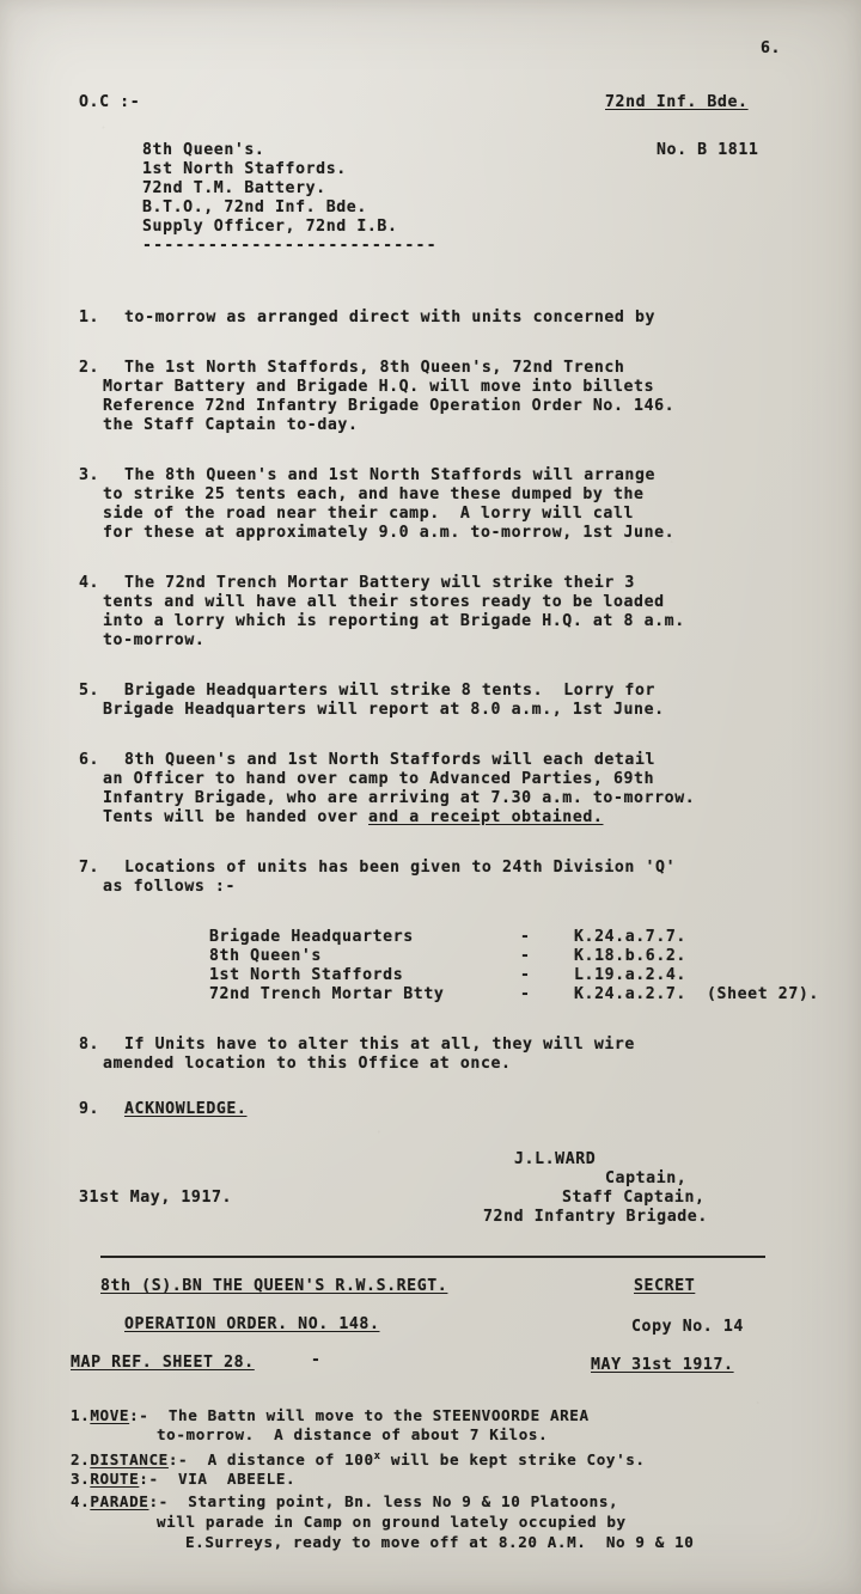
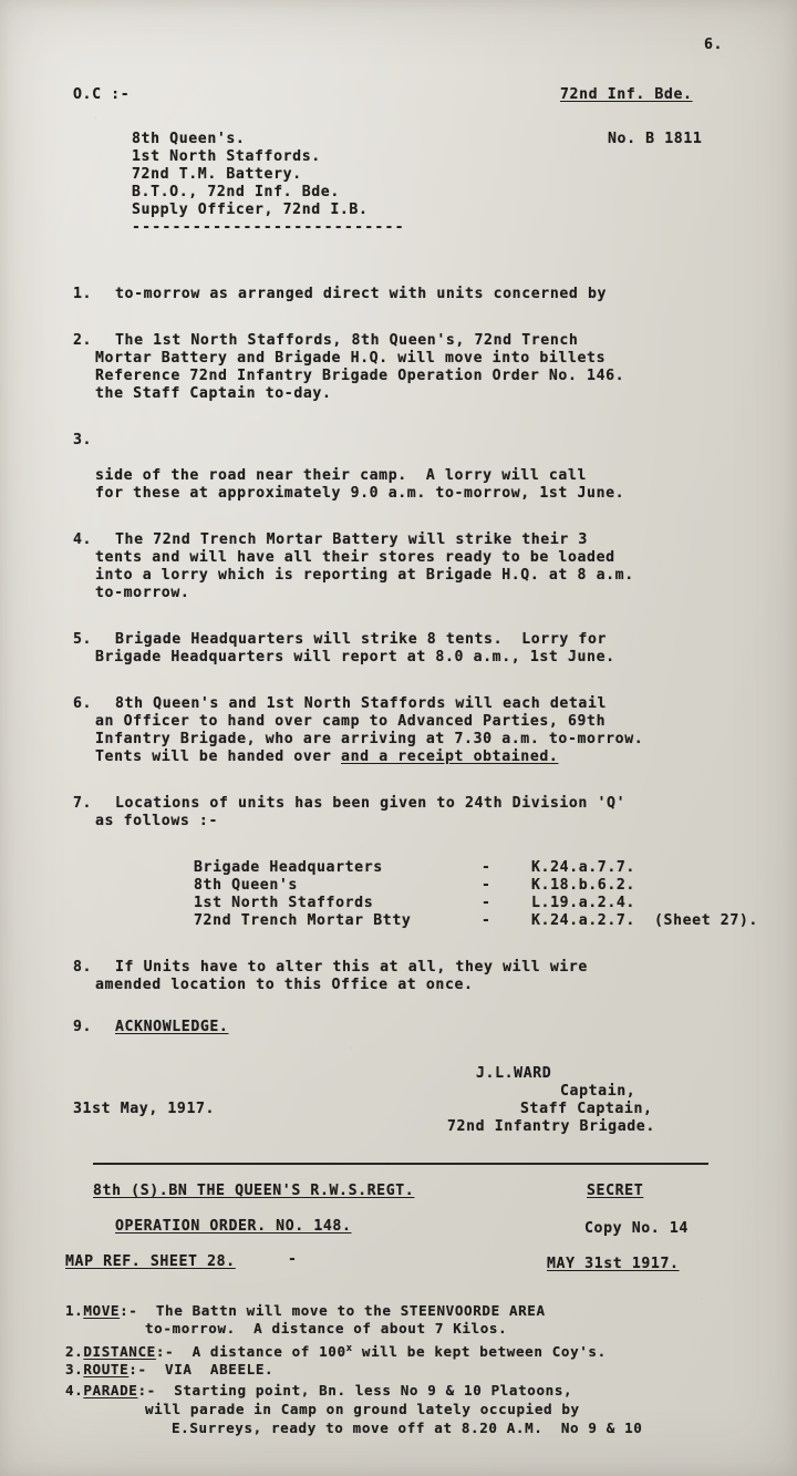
  6.
  O.C :-
  72nd Inf. Bde.
  8th Queen's.
  1st North Staffords.
  72nd T.M. Battery.
  B.T.O., 72nd Inf. Bde.
  Supply Officer, 72nd I.B.
  ---------------------------
  No. B 1811
  1.
  to-morrow as arranged direct with units concerned by
  2.
  The 1st North Staffords, 8th Queen's, 72nd Trench
  Mortar Battery and Brigade H.Q. will move into billets
  Reference 72nd Infantry Brigade Operation Order No. 146.
  the Staff Captain to-day.
  3.
- The 8th Queen's and 1st North Staffords will arrange
- to strike 25 tents each, and have these dumped by the
  side of the road near their camp. A lorry will call
  for these at approximately 9.0 a.m. to-morrow, 1st June.
  4.
  The 72nd Trench Mortar Battery will strike their 3
  tents and will have all their stores ready to be loaded
  into a lorry which is reporting at Brigade H.Q. at 8 a.m.
  to-morrow.
  5.
  Brigade Headquarters will strike 8 tents. Lorry for
  Brigade Headquarters will report at 8.0 a.m., 1st June.
  6.
  8th Queen's and 1st North Staffords will each detail
  an Officer to hand over camp to Advanced Parties, 69th
  Infantry Brigade, who are arriving at 7.30 a.m. to-morrow.
  Tents will be handed over and a receipt obtained.
  7.
  Locations of units has been given to 24th Division 'Q'
  as follows :-
  Brigade Headquarters
  -
  K.24.a.7.7.
  8th Queen's
  -
  K.18.b.6.2.
  1st North Staffords
  -
  L.19.a.2.4.
  72nd Trench Mortar Btty
  -
  K.24.a.2.7. (Sheet 27).
  8.
  If Units have to alter this at all, they will wire
  amended location to this Office at once.
  9.
  ACKNOWLEDGE.
  J.L.WARD
  Captain,
  Staff Captain,
  72nd Infantry Brigade.
  31st May, 1917.
  8th (S).BN THE QUEEN'S R.W.S.REGT.
  SECRET
  OPERATION ORDER. NO. 148.
  Copy No. 14
  MAP REF. SHEET 28.
  -
  MAY 31st 1917.
  1.MOVE:- The Battn will move to the STEENVOORDE AREA
  to-morrow. A distance of about 7 Kilos.
- 2.DISTANCE:- A distance of 100x will be kept strike Coy's.
+ 2.DISTANCE:- A distance of 100x will be kept between Coy's.
  3.ROUTE:- VIA ABEELE.
  4.PARADE:- Starting point, Bn. less No 9 & 10 Platoons,
  will parade in Camp on ground lately occupied by
  E.Surreys, ready to move off at 8.20 A.M. No 9 & 10
